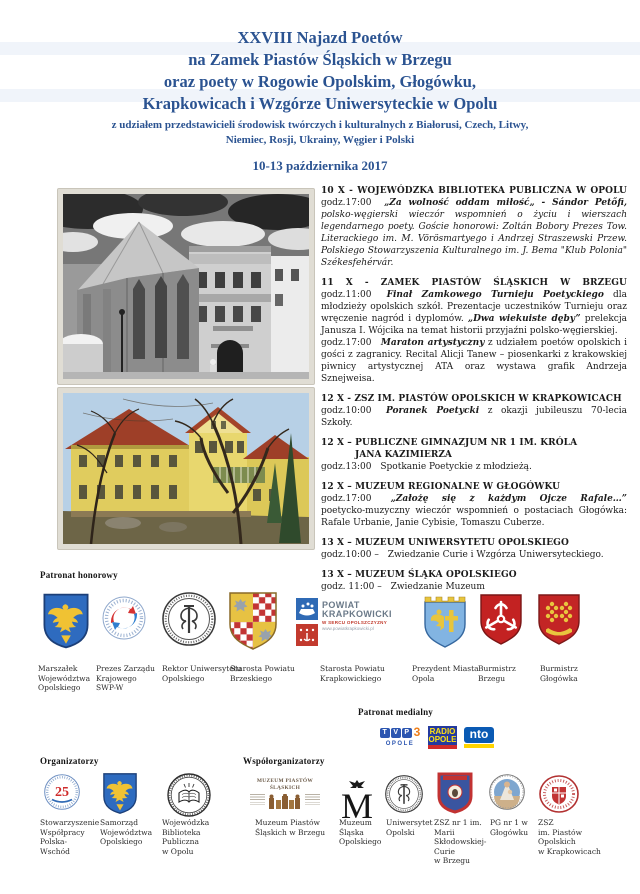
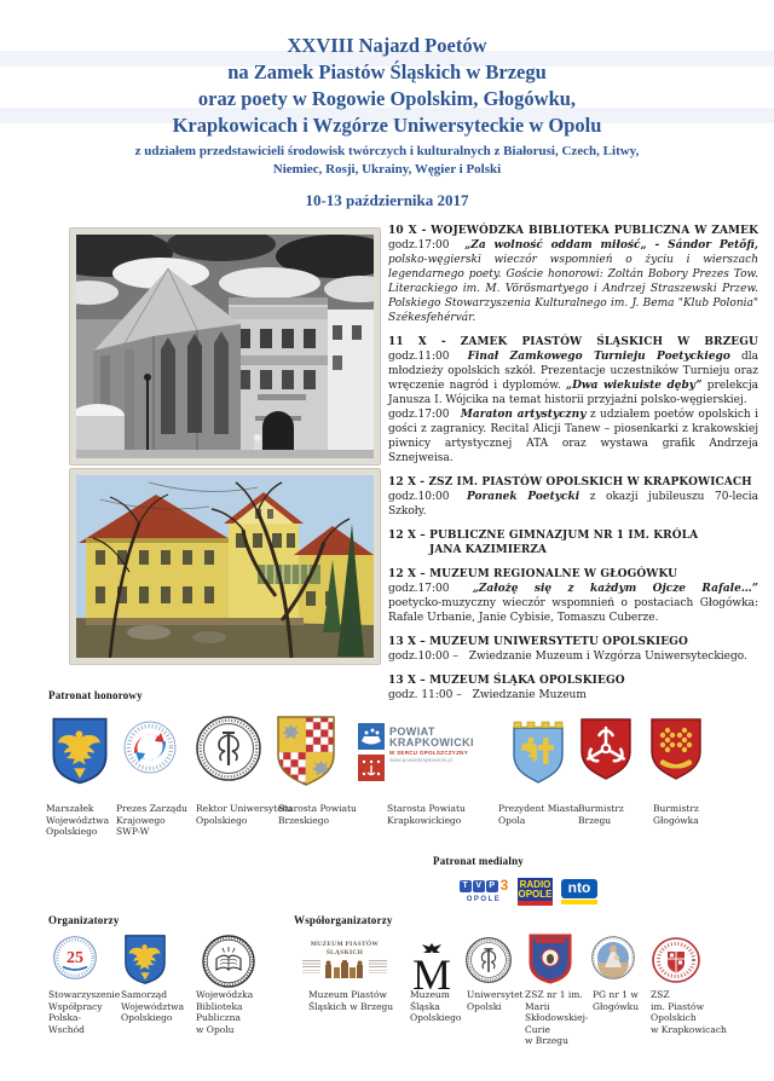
  XXVIII Najazd Poetów
  na Zamek Piastów Śląskich w Brzegu
  oraz poety w Rogowie Opolskim, Głogówku,
  Krapkowicach i Wzgórze Uniwersyteckie w Opolu
  z udziałem przedstawicieli środowisk twórczych i kulturalnych z Białorusi, Czech, Litwy,
  Niemiec, Rosji, Ukrainy, Węgier i Polski
  10-13 października 2017
- 10 X - WOJEWÓDZKA BIBLIOTEKA PUBLICZNA W OPOLU
+ 10 X - WOJEWÓDZKA BIBLIOTEKA PUBLICZNA W ZAMEK
  godz.17:00 „Za wolność oddam miłość„ - Sándor Petőfi,
  polsko-węgierski wieczór wspomnień o życiu i wierszach legendarnego poety. Goście honorowi: Zoltán Bobory Prezes Tow. Literackiego im. M. Vörösmartyego i Andrzej Straszewski Przew. Polskiego Stowarzyszenia Kulturalnego im. J. Bema "Klub Polonia" Székesfehérvár.
  11 X - ZAMEK PIASTÓW ŚLĄSKICH W BRZEGU
  godz.11:00 Finał Zamkowego Turnieju Poetyckiego dla młodzieży opolskich szkół. Prezentacje uczestników Turnieju oraz wręczenie nagród i dyplomów. „Dwa wiekuiste dęby” prelekcja Janusza I. Wójcika na temat historii przyjaźni polsko-węgierskiej.
  godz.17:00 Maraton artystyczny z udziałem poetów opolskich i gości z zagranicy. Recital Alicji Tanew – piosenkarki z krakowskiej piwnicy artystycznej ATA oraz wystawa grafik Andrzeja Sznejweisa.
  12 X - ZSZ IM. PIASTÓW OPOLSKICH W KRAPKOWICACH
  godz.10:00 Poranek Poetycki z okazji jubileuszu 70-lecia Szkoły.
  12 X – PUBLICZNE GIMNAZJUM NR 1 IM. KRÓLA
  JANA KAZIMIERZA
- godz.13:00 Spotkanie Poetyckie z młodzieżą.
  12 X – MUZEUM REGIONALNE W GŁOGÓWKU
  godz.17:00 „Założę się z każdym Ojcze Rafale…”
  poetycko-muzyczny wieczór wspomnień o postaciach Głogówka: Rafale Urbanie, Janie Cybisie, Tomaszu Cuberze.
  13 X – MUZEUM UNIWERSYTETU OPOLSKIEGO
- godz.10:00 – Zwiedzanie Curie i Wzgórza Uniwersyteckiego.
+ godz.10:00 – Zwiedzanie Muzeum i Wzgórza Uniwersyteckiego.
  13 X – MUZEUM ŚLĄKA OPOLSKIEGO
  godz. 11:00 – Zwiedzanie Muzeum
  Patronat honorowy
  POWIAT
  KRAPKOWICKI
  Marszałek
  Województwa
  Opolskiego
  Prezes Zarządu
  Krajowego
  SWP-W
  Rektor Uniwersytetu
  Opolskiego
  Starosta Powiatu
  Brzeskiego
  Starosta Powiatu
  Krapkowickiego
  Prezydent Miasta
  Opola
  Burmistrz
  Brzegu
  Burmistrz
  Głogówka
  Patronat medialny
  3
  RADIO
  OPOLE
  nto
  Organizatorzy
  Współorganizatorzy
  25
  M
  Stowarzyszenie
  Współpracy
  Polska-
  Wschód
  Samorząd
  Województwa
  Opolskiego
  Wojewódzka
  Biblioteka
  Publiczna
  w Opolu
  Muzeum Piastów
  Śląskich w Brzegu
  Muzeum
  Śląska
  Opolskiego
  Uniwersytet
  Opolski
  ZSZ nr 1 im.
  Marii
  Skłodowskiej-
  Curie
  w Brzegu
  PG nr 1 w
  Głogówku
  ZSZ
  im. Piastów
  Opolskich
  w Krapkowicach
